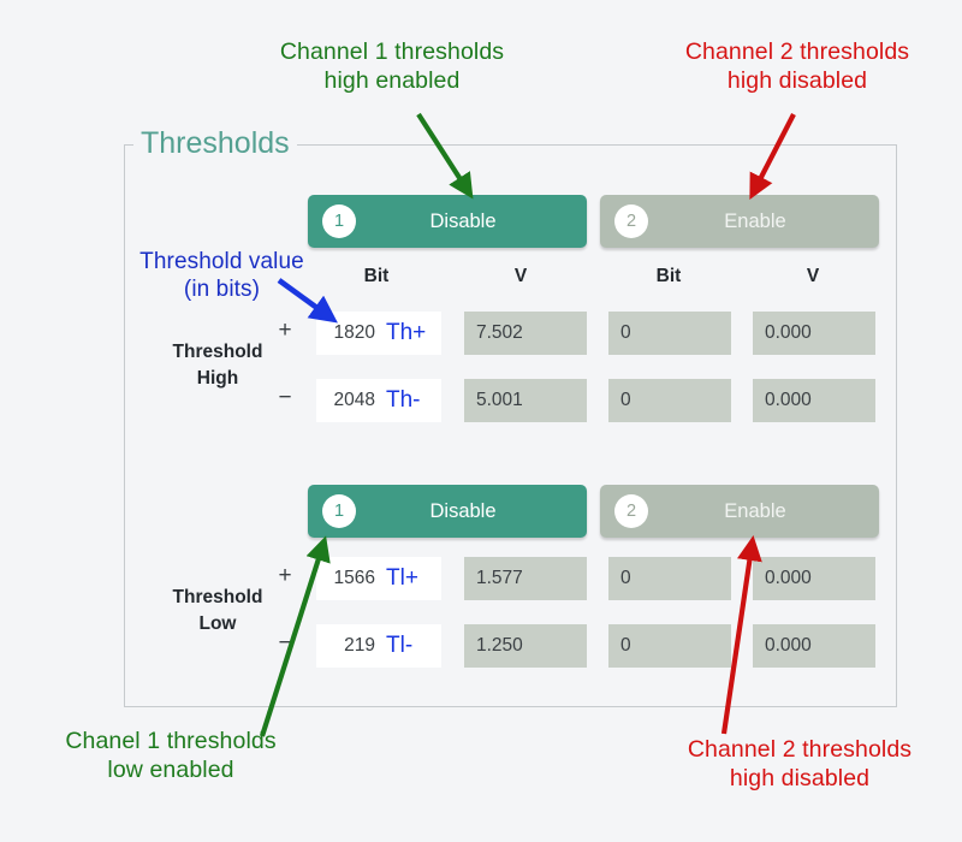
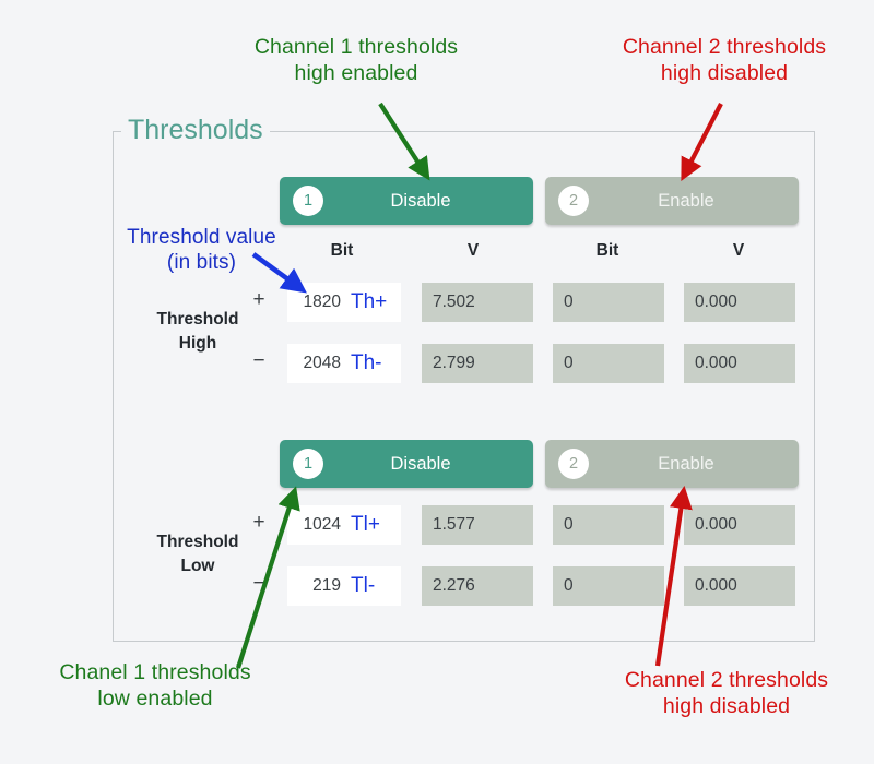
  Thresholds
  1
  Disable
  2
  Enable
  1
  Disable
  2
  Enable
  Bit
  V
  Bit
  V
  Threshold
  High
  Threshold
  Low
  +
  −
  +
  −
  1820
  Th+
  7.502
  0
  0.000
  2048
  Th-
- 5.001
+ 2.799
  0
  0.000
- 1566
+ 1024
  Tl+
  1.577
  0
  0.000
  219
  Tl-
- 1.250
+ 2.276
  0
  0.000
  Channel 1 thresholds
  high enabled
  Channel 2 thresholds
  high disabled
  Chanel 1 thresholds
  low enabled
  Channel 2 thresholds
  high disabled
  Threshold value
  (in bits)
